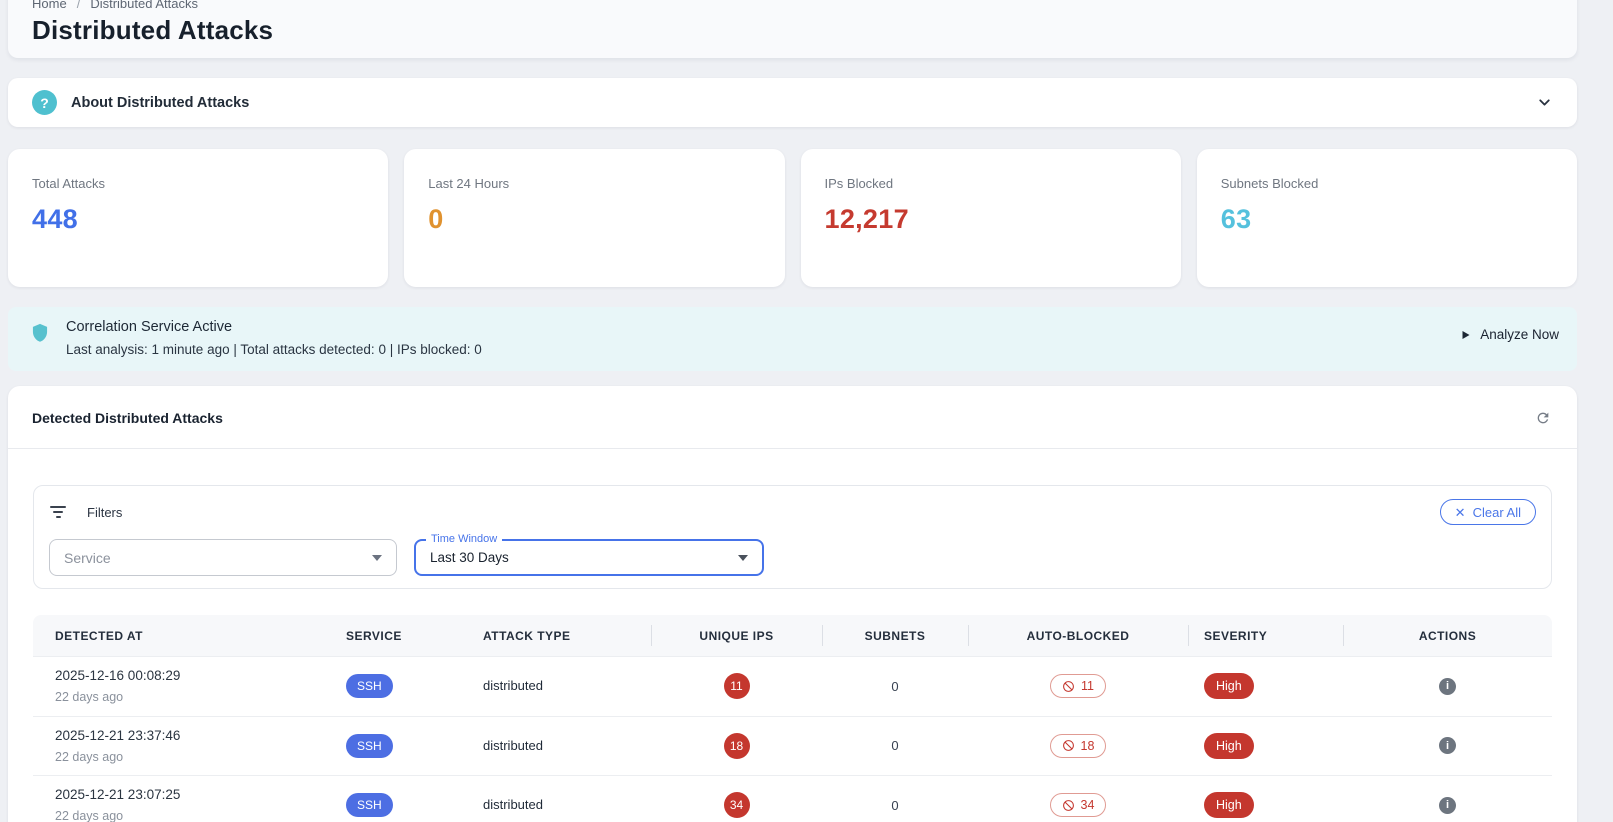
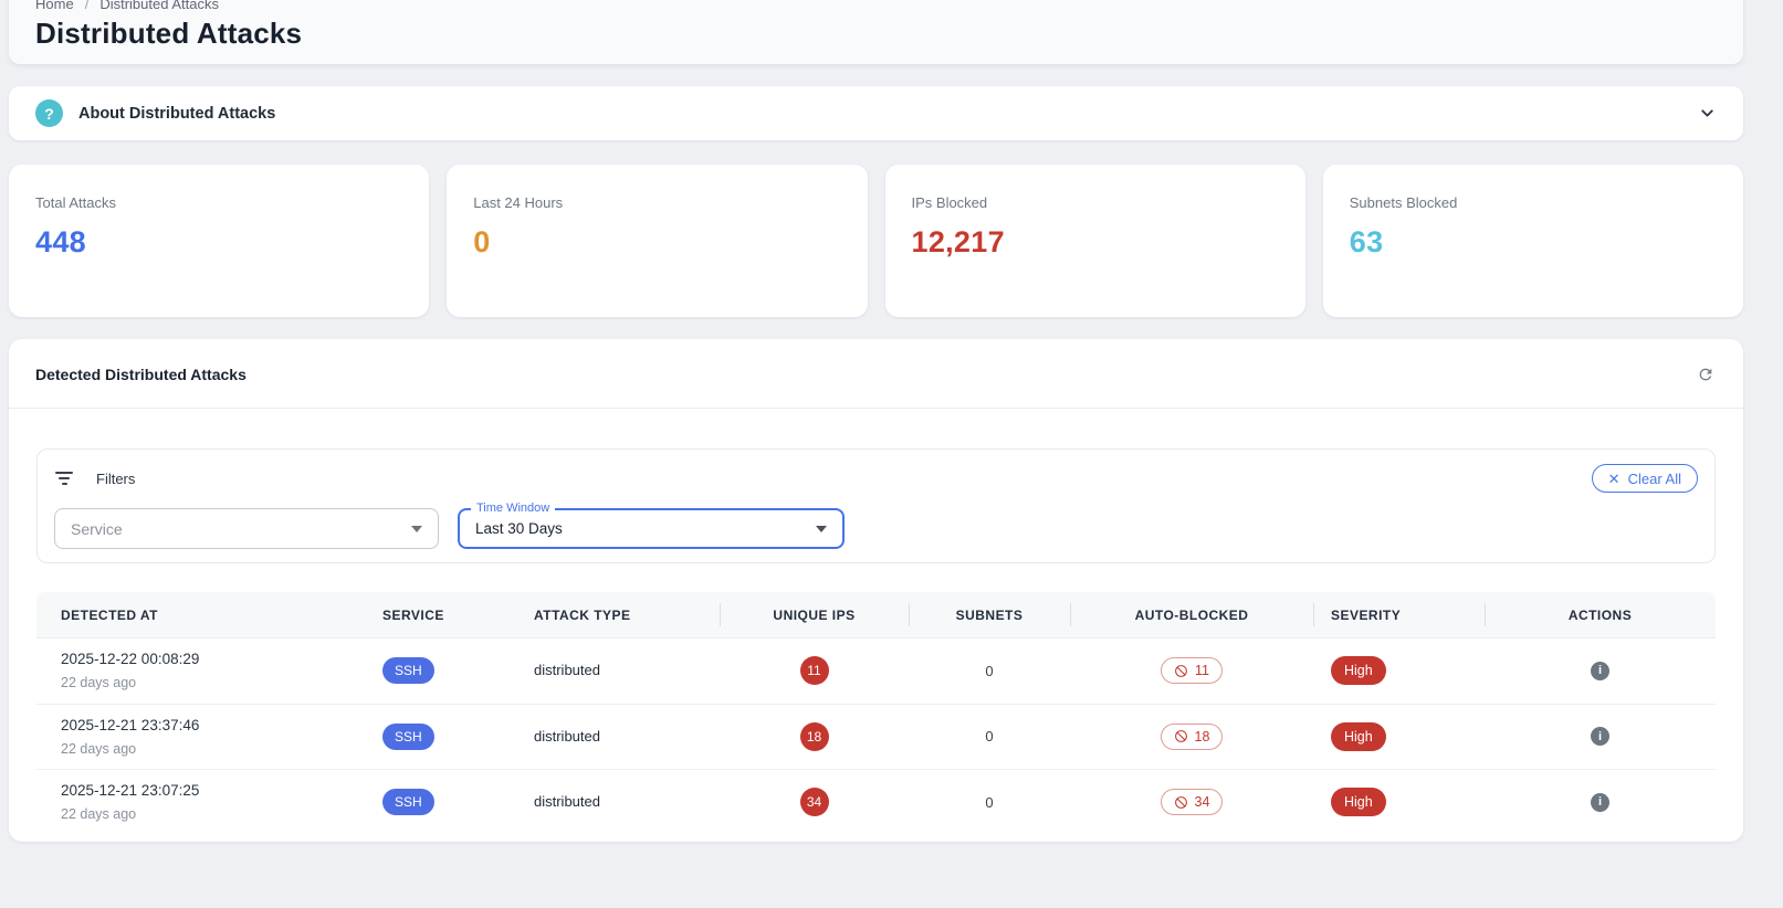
  Home
  /
  Distributed Attacks
  Distributed Attacks
  ?
  About Distributed Attacks
  Total Attacks
  448
  Last 24 Hours
  0
  IPs Blocked
  12,217
  Subnets Blocked
  63
- Correlation Service Active
- Last analysis: 1 minute ago | Total attacks detected: 0 | IPs blocked: 0
- Analyze Now
  Detected Distributed Attacks
  Filters
  ✕
  Clear All
  Service
  Time Window
  Last 30 Days
  DETECTED AT
  SERVICE
  ATTACK TYPE
  UNIQUE IPS
  SUBNETS
  AUTO-BLOCKED
  SEVERITY
  ACTIONS
- 2025-12-16 00:08:29
+ 2025-12-22 00:08:29
  22 days ago
  SSH
  distributed
  11
  0
  11
  High
  i
  2025-12-21 23:37:46
  22 days ago
  SSH
  distributed
  18
  0
  18
  High
  i
  2025-12-21 23:07:25
  22 days ago
  SSH
  distributed
  34
  0
  34
  High
  i
